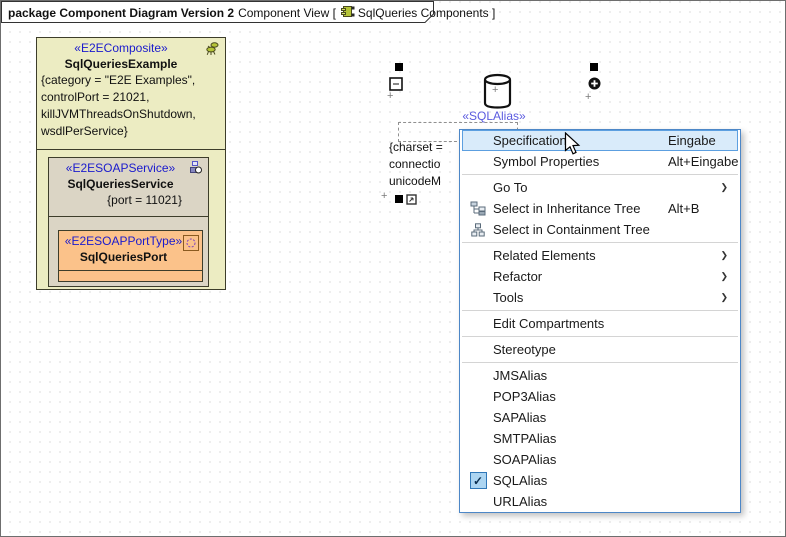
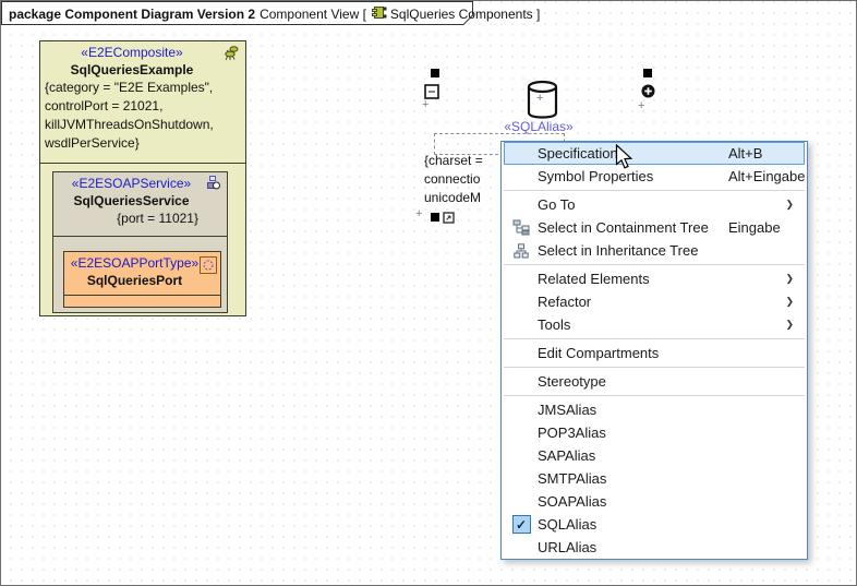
  package Component Diagram Version 2 Component View [ SqlQueries Components ]
  «E2EComposite»
  SqlQueriesExample
  {category = "E2E Examples",
  controlPort = 21021,
  killJVMThreadsOnShutdown,
  wsdlPerService}
  «E2ESOAPService»
  SqlQueriesService
  {port = 11021}
  «E2ESOAPPortType»
  SqlQueriesPort
  «SQLAlias»
  {charset =
  connectio
  unicodeM
  +
  +
  +
  +
  Specification
- Eingabe
+ Alt+B
  Symbol Properties
  Alt+Eingabe
  Go To
  ❯
- Select in Inheritance Tree
+ Select in Containment Tree
- Alt+B
+ Eingabe
- Select in Containment Tree
+ Select in Inheritance Tree
  Related Elements
  ❯
  Refactor
  ❯
  Tools
  ❯
  Edit Compartments
  Stereotype
  JMSAlias
  POP3Alias
  SAPAlias
  SMTPAlias
  SOAPAlias
  ✓
  SQLAlias
  URLAlias
